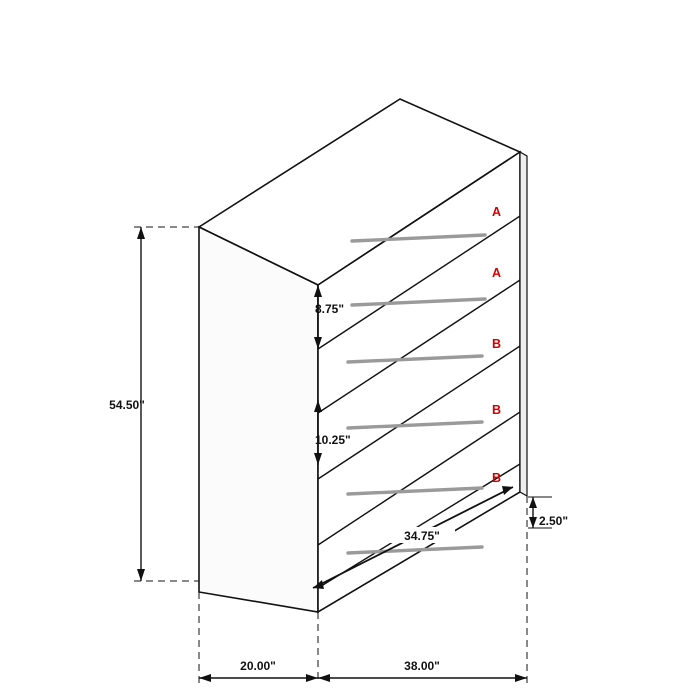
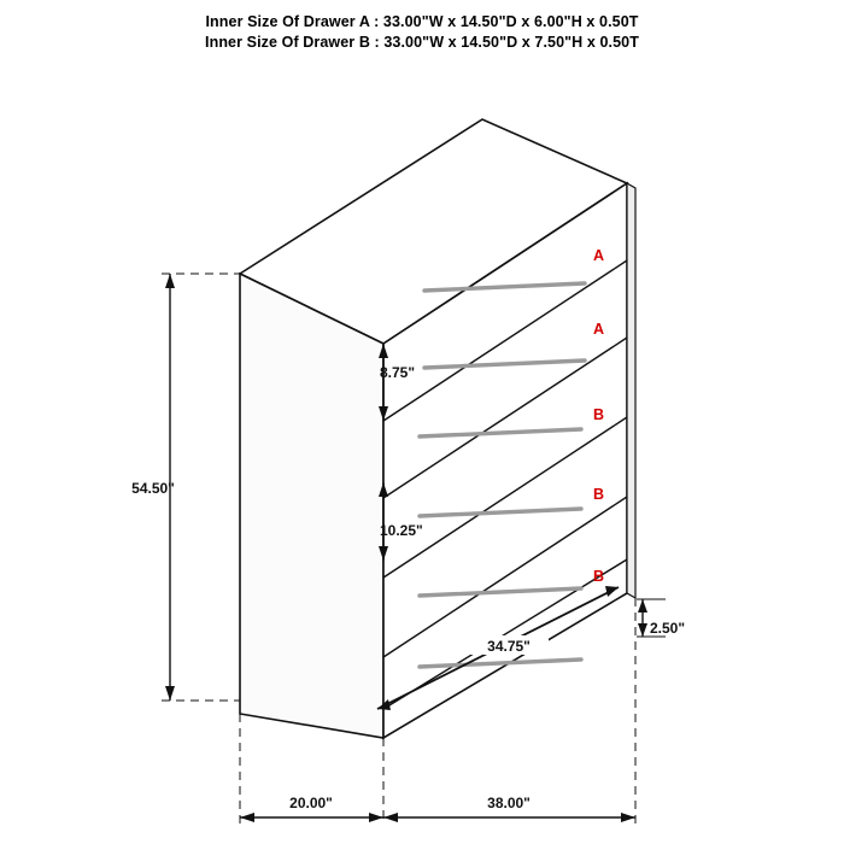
+ Inner Size Of Drawer A : 33.00"W x 14.50"D x 6.00"H x 0.50T
+ Inner Size Of Drawer B : 33.00"W x 14.50"D x 7.50"H x 0.50T
  A
  A
  B
  B
  B
  54.50"
  8.75"
  10.25"
  2.50"
  34.75"
  20.00"
  38.00"
